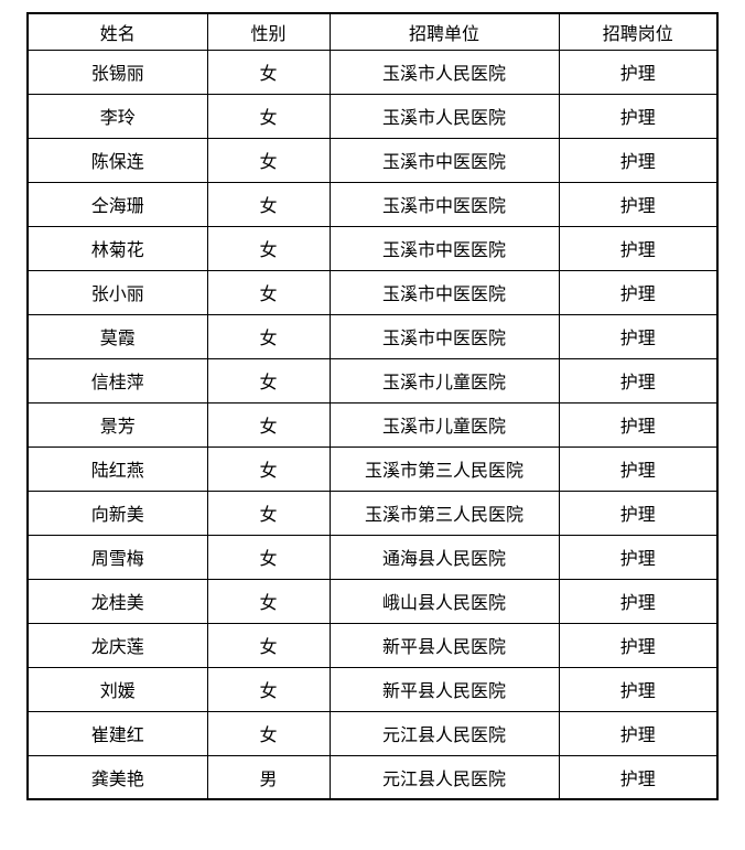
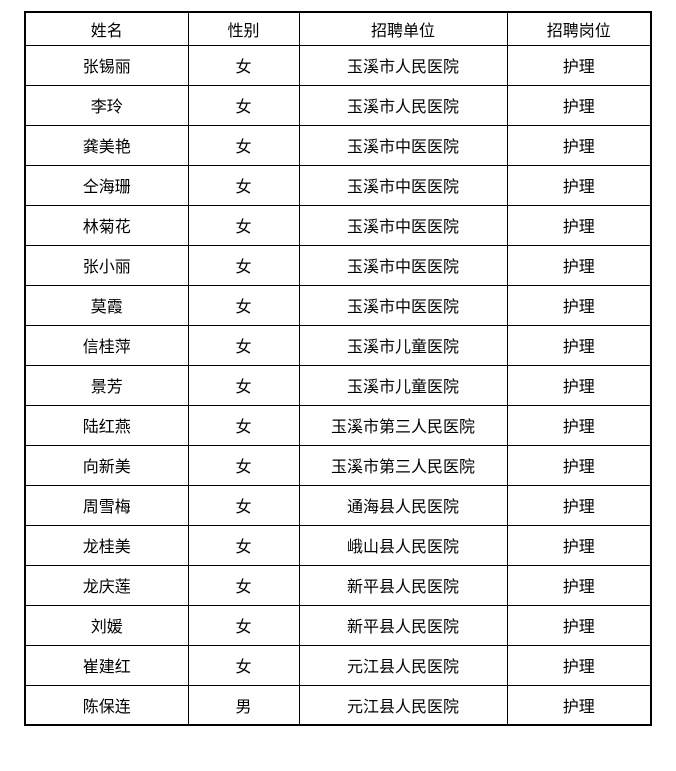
  姓名	性别	招聘单位	招聘岗位
  张锡丽	女	玉溪市人民医院	护理
  李玲	女	玉溪市人民医院	护理
- 陈保连	女	玉溪市中医医院	护理
+ 龚美艳	女	玉溪市中医医院	护理
  仝海珊	女	玉溪市中医医院	护理
  林菊花	女	玉溪市中医医院	护理
  张小丽	女	玉溪市中医医院	护理
  莫霞	女	玉溪市中医医院	护理
  信桂萍	女	玉溪市儿童医院	护理
  景芳	女	玉溪市儿童医院	护理
  陆红燕	女	玉溪市第三人民医院	护理
  向新美	女	玉溪市第三人民医院	护理
  周雪梅	女	通海县人民医院	护理
  龙桂美	女	峨山县人民医院	护理
  龙庆莲	女	新平县人民医院	护理
  刘媛	女	新平县人民医院	护理
  崔建红	女	元江县人民医院	护理
- 龚美艳	男	元江县人民医院	护理
+ 陈保连	男	元江县人民医院	护理
